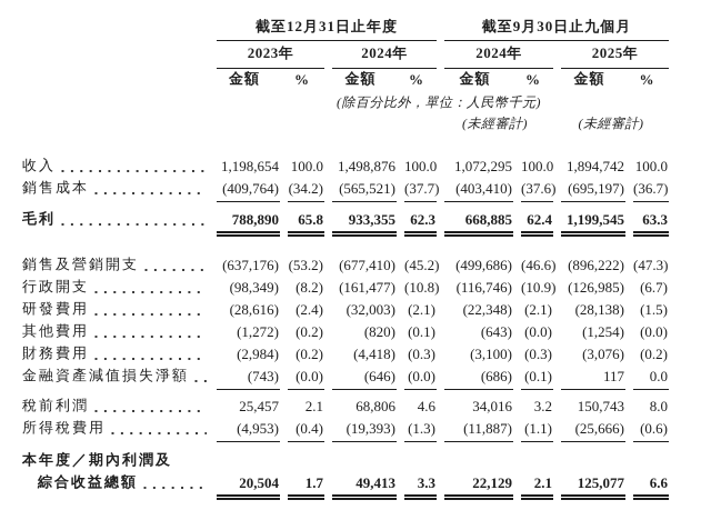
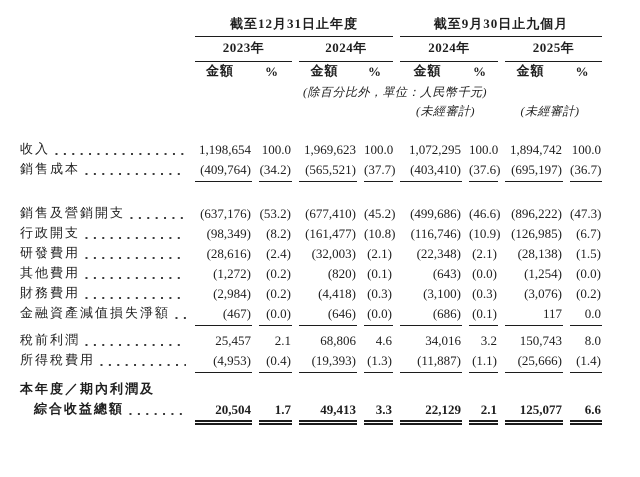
  	截至12月31日止年度	截至9月30日止九個月
  	2023年	2024年	2024年	2025年
  	金額	%	金額	%	金額	%	金額	%
  		(除百分比外，單位：人民幣千元)
  	(未經審計)	(未經審計)
- 收入	1,198,654	100.0	1,498,876	100.0	1,072,295	100.0	1,894,742	100.0
+ 收入	1,198,654	100.0	1,969,623	100.0	1,072,295	100.0	1,894,742	100.0
  銷售成本	(409,764)	(34.2)	(565,521)	(37.7)	(403,410)	(37.6)	(695,197)	(36.7)
- 毛利	788,890	65.8	933,355	62.3	668,885	62.4	1,199,545	63.3
  銷售及營銷開支	(637,176)	(53.2)	(677,410)	(45.2)	(499,686)	(46.6)	(896,222)	(47.3)
  行政開支	(98,349)	(8.2)	(161,477)	(10.8)	(116,746)	(10.9)	(126,985)	(6.7)
  研發費用	(28,616)	(2.4)	(32,003)	(2.1)	(22,348)	(2.1)	(28,138)	(1.5)
  其他費用	(1,272)	(0.2)	(820)	(0.1)	(643)	(0.0)	(1,254)	(0.0)
  財務費用	(2,984)	(0.2)	(4,418)	(0.3)	(3,100)	(0.3)	(3,076)	(0.2)
- 金融資產減值損失淨額	(743)	(0.0)	(646)	(0.0)	(686)	(0.1)	117	0.0
+ 金融資產減值損失淨額	(467)	(0.0)	(646)	(0.0)	(686)	(0.1)	117	0.0
  稅前利潤	25,457	2.1	68,806	4.6	34,016	3.2	150,743	8.0
- 所得稅費用	(4,953)	(0.4)	(19,393)	(1.3)	(11,887)	(1.1)	(25,666)	(0.6)
+ 所得稅費用	(4,953)	(0.4)	(19,393)	(1.3)	(11,887)	(1.1)	(25,666)	(1.4)
  本年度／期內利潤及
  綜合收益總額	20,504	1.7	49,413	3.3	22,129	2.1	125,077	6.6
